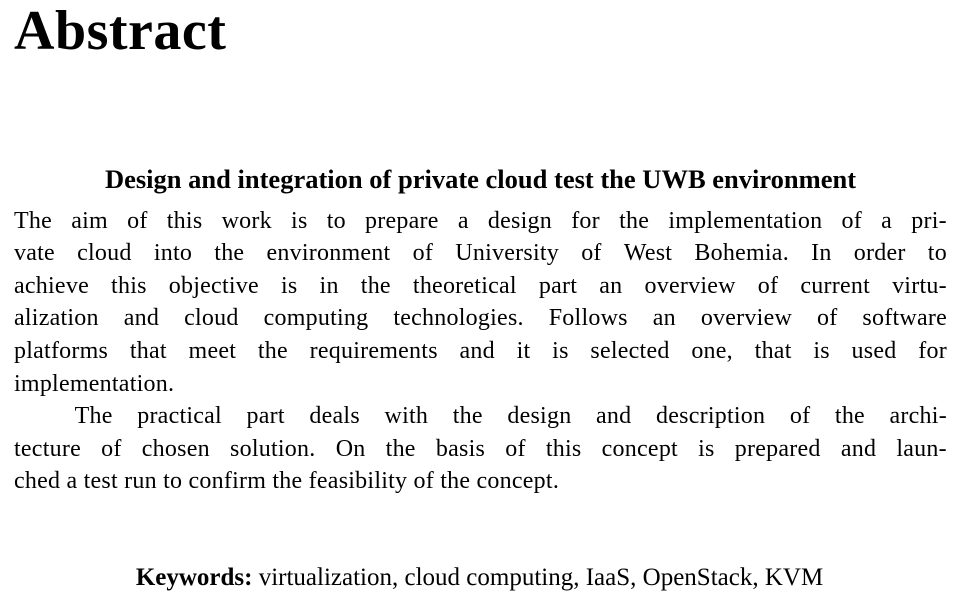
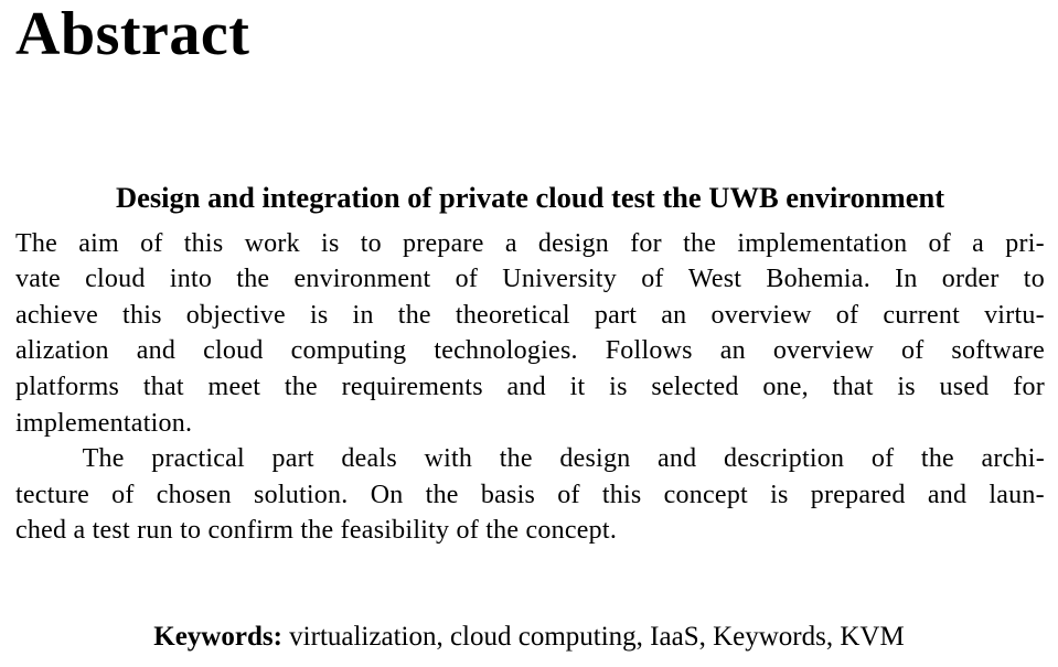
  Abstract
  Design and integration of private cloud test the UWB environment
  The
  aim
  of
  this
  work
  is
  to
  prepare
  a
  design
  for
  the
  implementation
  of
  a
  pri-
  vate
  cloud
  into
  the
  environment
  of
  University
  of
  West
  Bohemia.
  In
  order
  to
  achieve
  this
  objective
  is
  in
  the
  theoretical
  part
  an
  overview
  of
  current
  virtu-
  alization
  and
  cloud
  computing
  technologies.
  Follows
  an
  overview
  of
  software
  platforms
  that
  meet
  the
  requirements
  and
  it
  is
  selected
  one,
  that
  is
  used
  for
  implementation.
  The
  practical
  part
  deals
  with
  the
  design
  and
  description
  of
  the
  archi-
  tecture
  of
  chosen
  solution.
  On
  the
  basis
  of
  this
  concept
  is
  prepared
  and
  laun-
  ched a test run to confirm the feasibility of the concept.
- Keywords: virtualization, cloud computing, IaaS, OpenStack, KVM
+ Keywords: virtualization, cloud computing, IaaS, Keywords, KVM
